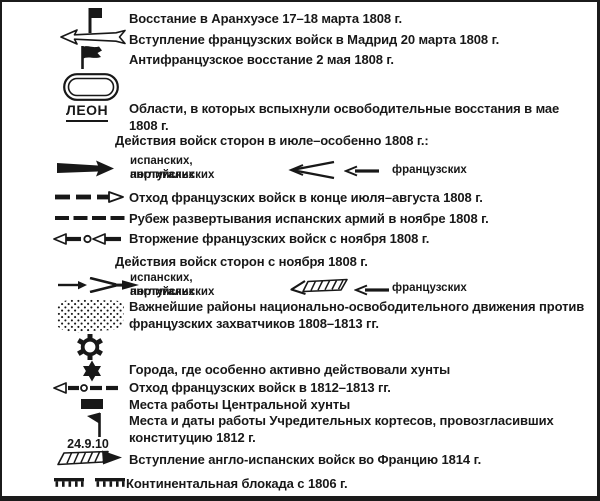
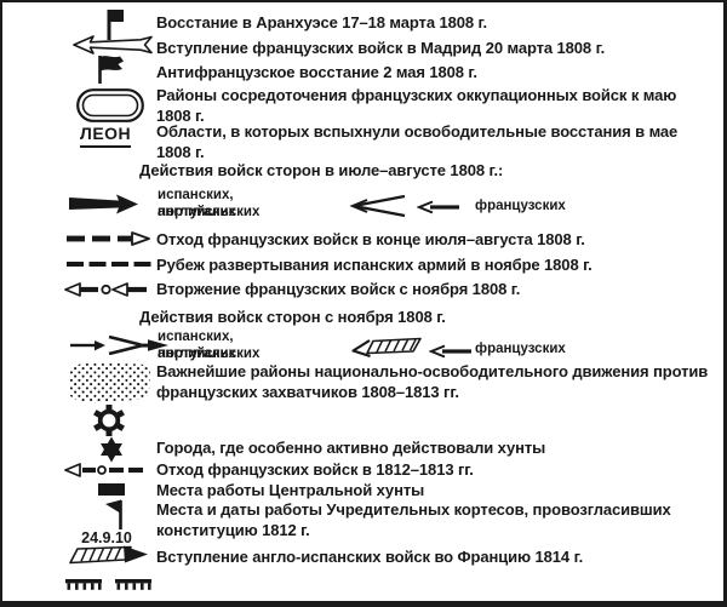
  Восстание в Аранхуэсе 17–18 марта 1808 г.
  Вступление французских войск в Мадрид 20 марта 1808 г.
  Антифранцузское восстание 2 мая 1808 г.
+ Районы сосредоточения французских оккупационных войск к маю 1808 г.
  ЛЕОН
  Области, в которых вспыхнули освободительные восстания в мае 1808 г.
- Действия войск сторон в июле–особенно 1808 г.:
+ Действия войск сторон в июле–августе 1808 г.:
  испанских, английских
  португальских
  французских
  Отход французских войск в конце июля–августа 1808 г.
  Рубеж развертывания испанских армий в ноябре 1808 г.
  Вторжение французских войск с ноября 1808 г.
  Действия войск сторон с ноября 1808 г.
  испанских, английских
  португальских
  французских
  Важнейшие районы национально-освободительного движения против французских захватчиков 1808–1813 гг.
  Города, где особенно активно действовали хунты
  Отход французских войск в 1812–1813 гг.
  Места работы Центральной хунты
  24.9.10
  Места и даты работы Учредительных кортесов, провозгласивших конституцию 1812 г.
  Вступление англо-испанских войск во Францию 1814 г.
- Континентальная блокада с 1806 г.
